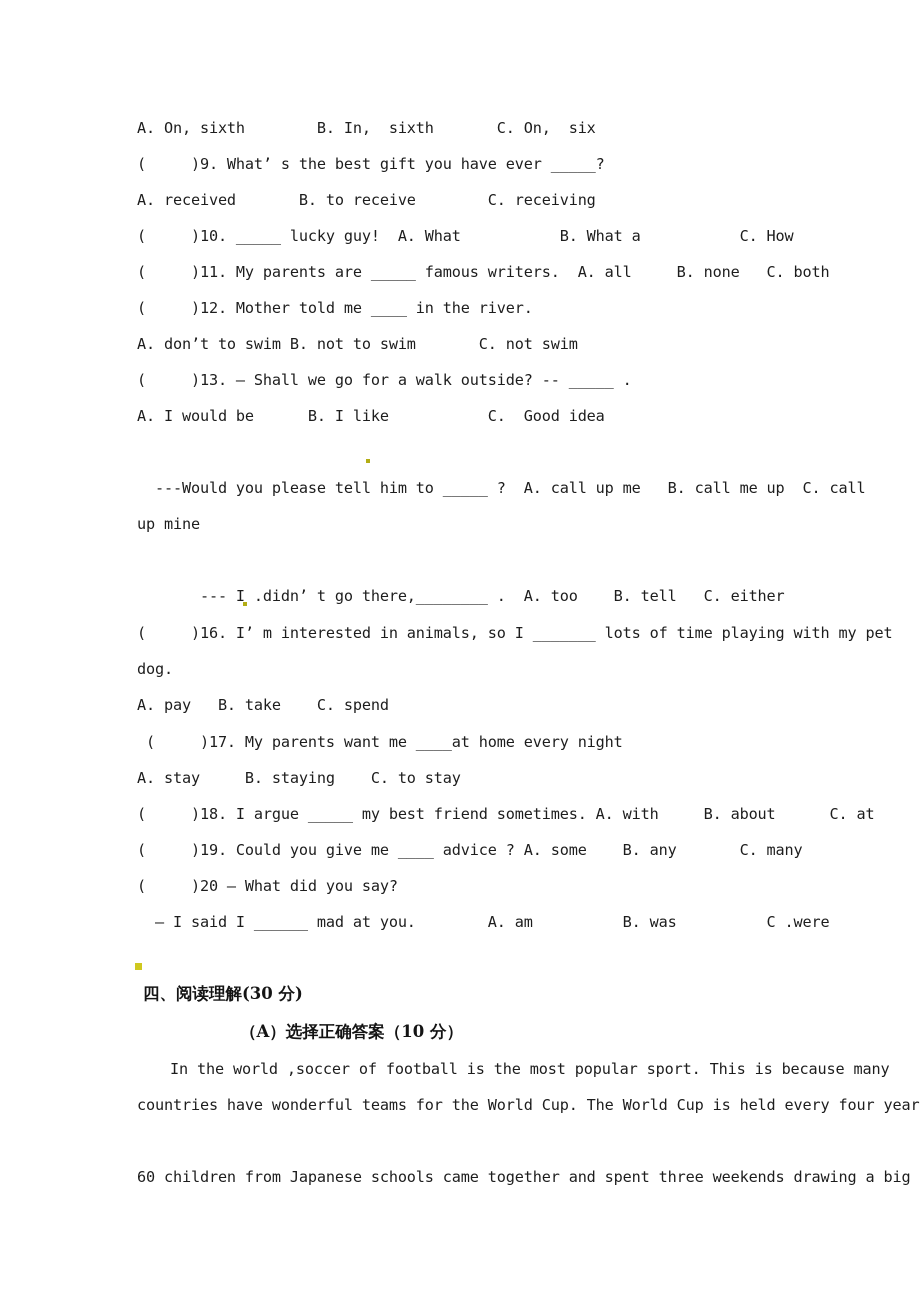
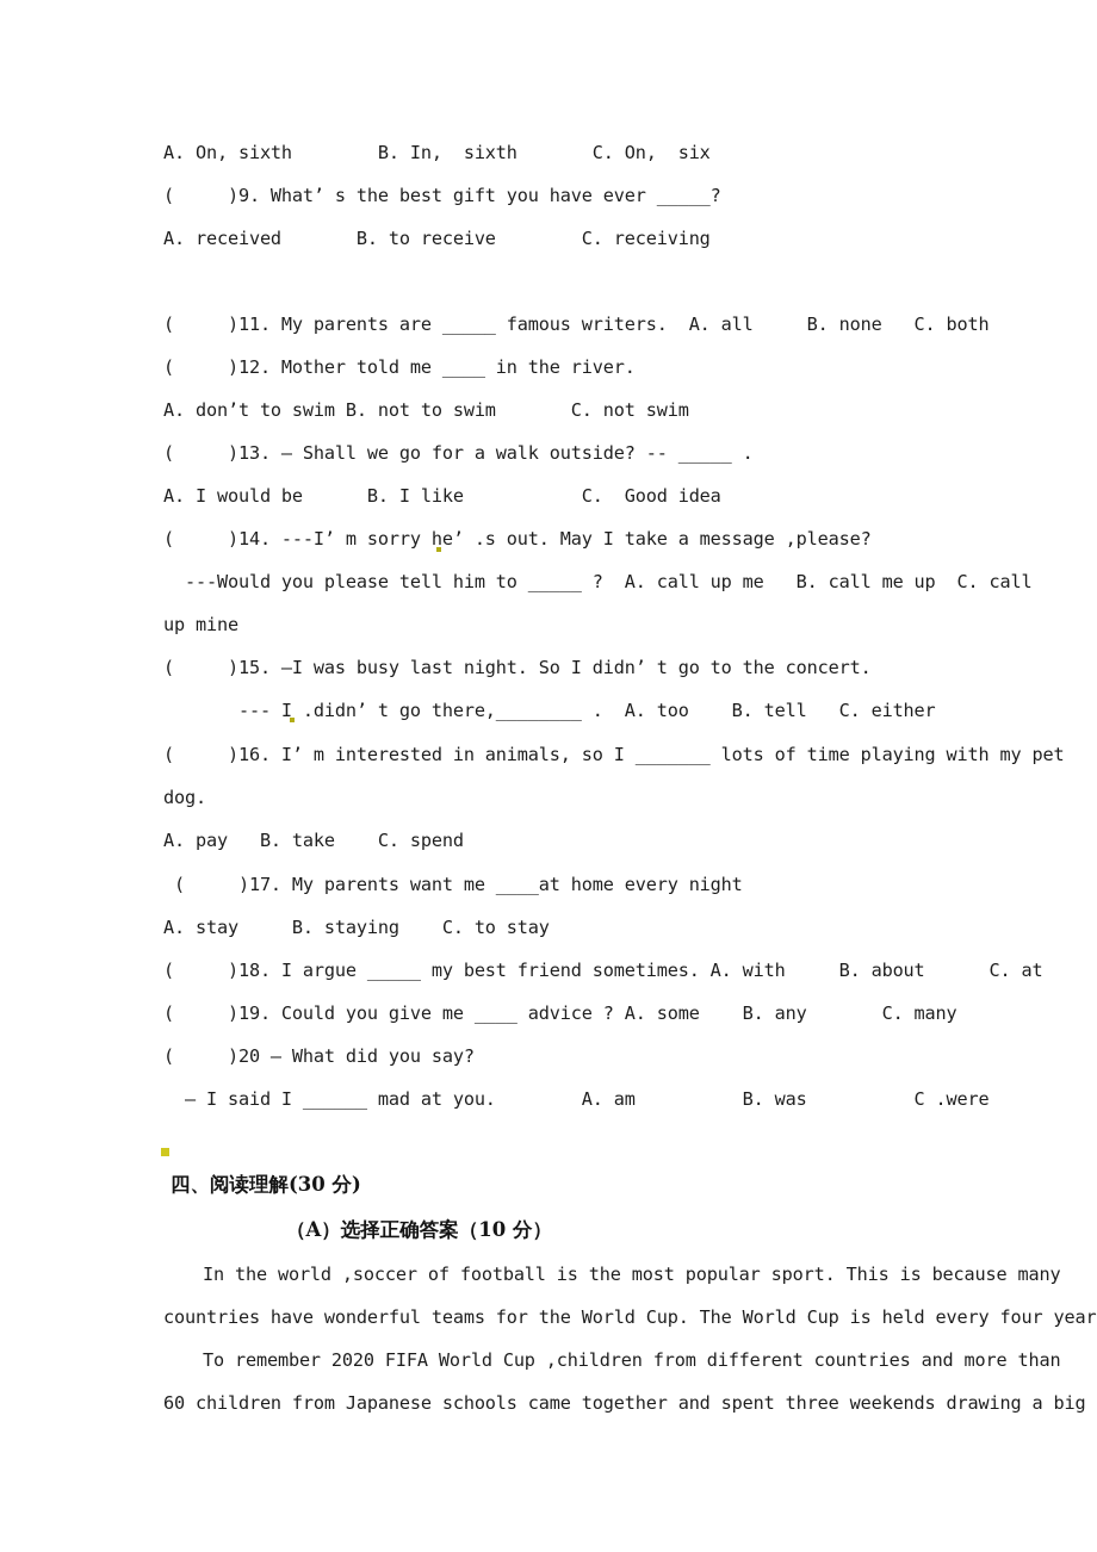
  A. On, sixth B. In, sixth C. On, six
  ( )9. What’ s the best gift you have ever _____?
  A. received B. to receive C. receiving
- ( )10. _____ lucky guy! A. What B. What a C. How
  ( )11. My parents are _____ famous writers. A. all B. none C. both
  ( )12. Mother told me ____ in the river.
  A. don’t to swim B. not to swim C. not swim
  ( )13. — Shall we go for a walk outside? -- _____ .
  A. I would be B. I like C. Good idea
+ ( )14. ---I’ m sorry he’ .s out. May I take a message ,please?
  ---Would you please tell him to _____ ? A. call up me B. call me up C. call
  up mine
+ ( )15. —I was busy last night. So I didn’ t go to the concert.
  --- I .didn’ t go there,________ . A. too B. tell C. either
  ( )16. I’ m interested in animals, so I _______ lots of time playing with my pet
  dog.
  A. pay B. take C. spend
  ( )17. My parents want me ____at home every night
  A. stay B. staying C. to stay
  ( )18. I argue _____ my best friend sometimes. A. with B. about C. at
  ( )19. Could you give me ____ advice ? A. some B. any C. many
  ( )20 — What did you say?
  — I said I ______ mad at you. A. am B. was C .were
  四、阅读理解(30 分)
  （A）选择正确答案（10 分）
  In the world ,soccer of football is the most popular sport. This is because many
  countries have wonderful teams for the World Cup. The World Cup is held every four year
+ To remember 2020 FIFA World Cup ,children from different countries and more than
  60 children from Japanese schools came together and spent three weekends drawing a big
